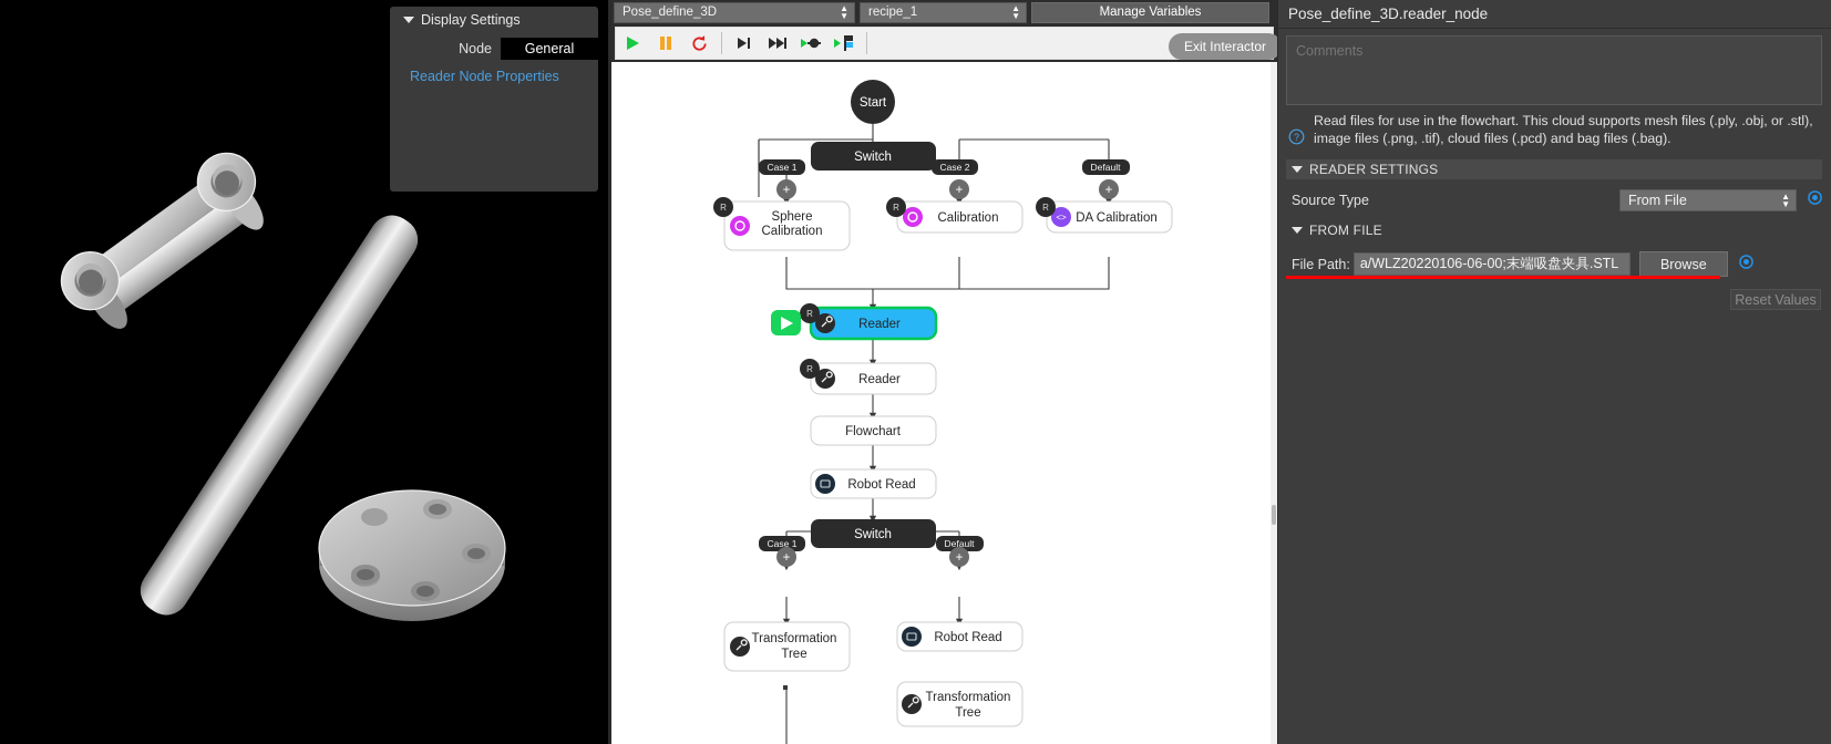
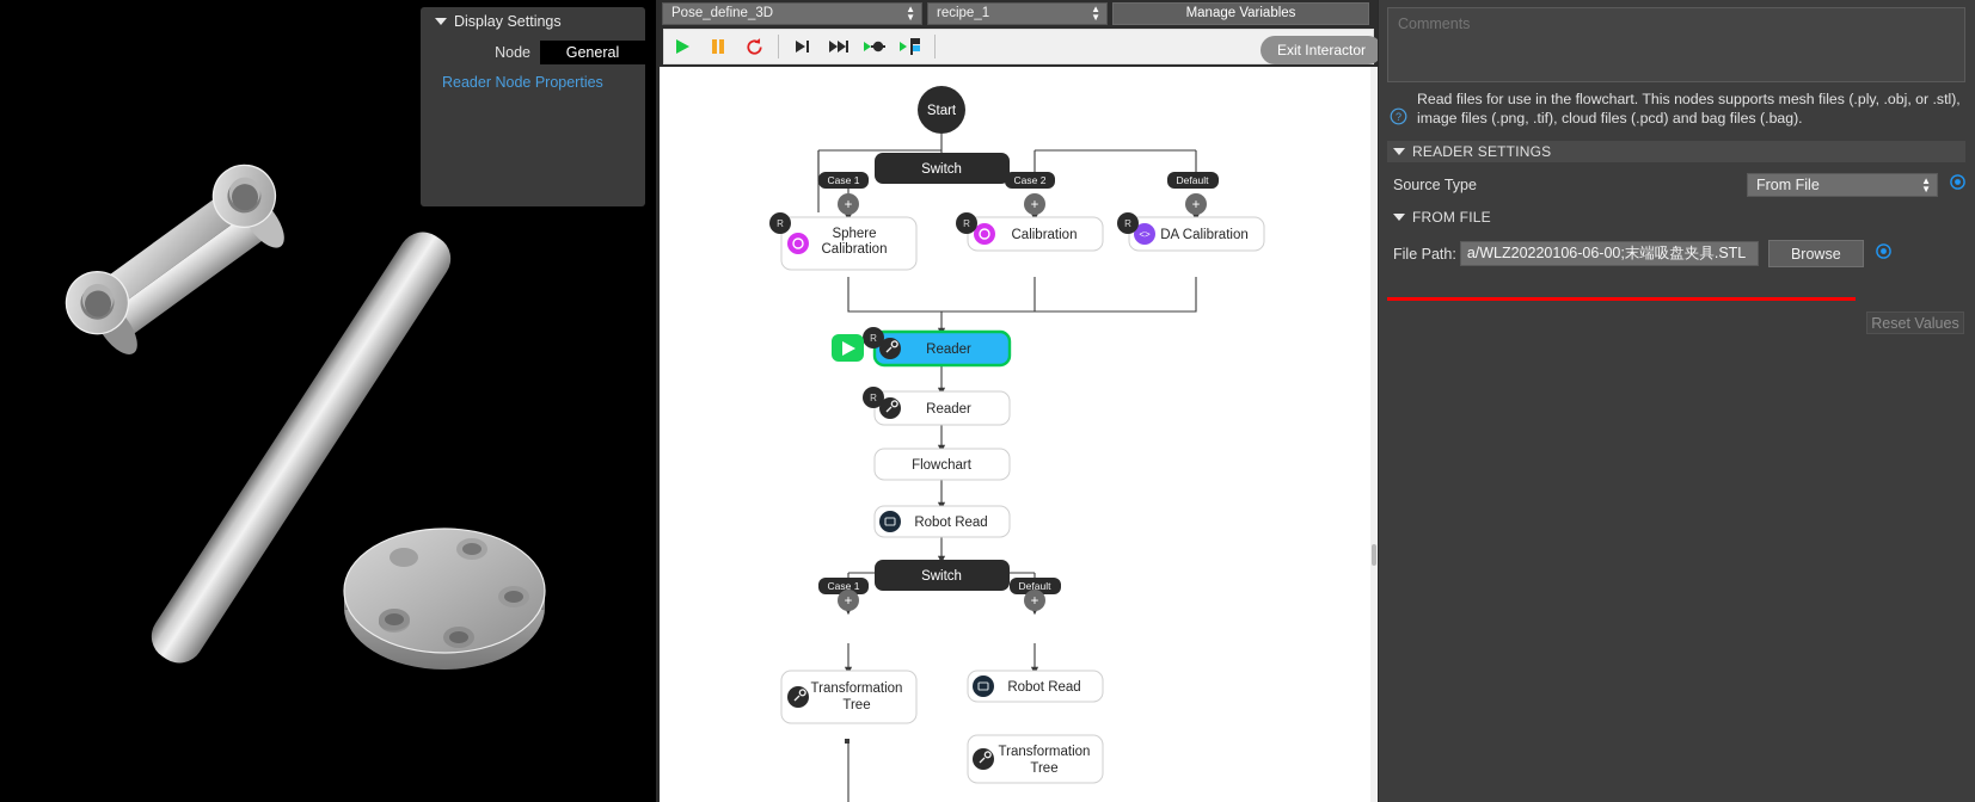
  Display Settings
  Node
  General
  Reader Node Properties
  Pose_define_3D
  ▲
  ▼
  recipe_1
  ▲
  ▼
  Manage Variables
  Exit Interactor
  Start
  Switch
  Case 1
  Case 2
  Default
  +
  +
  +
  Sphere
  Calibration
  R
  Calibration
  R
  <>
  DA Calibration
  R
  Reader
  R
  Reader
  R
  Flowchart
  Robot Read
  Switch
  Case 1
  Default
  +
  +
  Transformation
  Tree
  Robot Read
  Transformation
  Tree
- Pose_define_3D.reader_node
  Comments
  ?
- Read files for use in the flowchart. This cloud supports mesh files (.ply, .obj, or .stl), image files (.png, .tif), cloud files (.pcd) and bag files (.bag).
+ Read files for use in the flowchart. This nodes supports mesh files (.ply, .obj, or .stl), image files (.png, .tif), cloud files (.pcd) and bag files (.bag).
  READER SETTINGS
  Source Type
  From File
  ▲
  ▼
  FROM FILE
  File Path:
  a/WLZ20220106-06-00;末端吸盘夹具.STL
  Browse
  Reset Values
